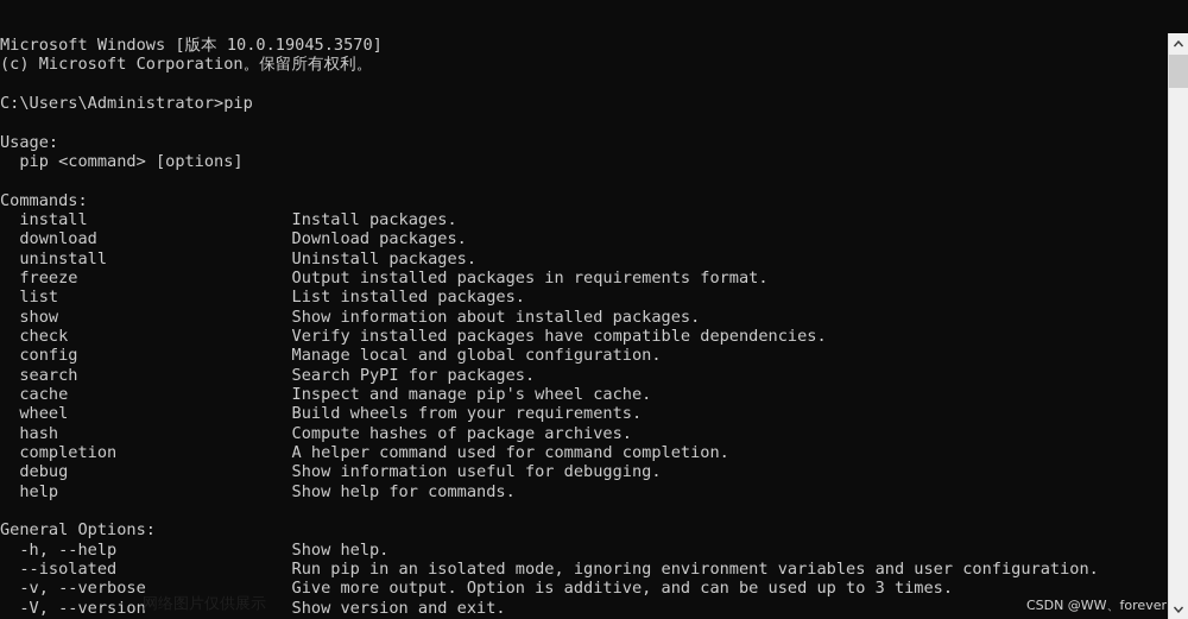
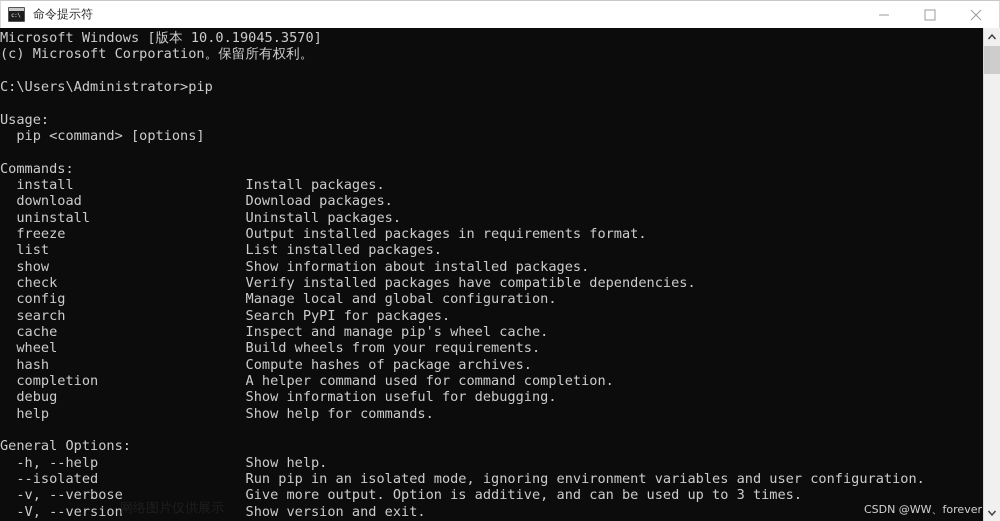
+ 命令提示符
  Microsoft Windows [版本 10.0.19045.3570]
  (c) Microsoft Corporation。保留所有权利。
  C:\Users\Administrator>pip
  Usage:
  pip <command> [options]
  Commands:
  install Install packages.
  download Download packages.
  uninstall Uninstall packages.
  freeze Output installed packages in requirements format.
  list List installed packages.
  show Show information about installed packages.
  check Verify installed packages have compatible dependencies.
  config Manage local and global configuration.
  search Search PyPI for packages.
  cache Inspect and manage pip's wheel cache.
  wheel Build wheels from your requirements.
  hash Compute hashes of package archives.
  completion A helper command used for command completion.
  debug Show information useful for debugging.
  help Show help for commands.
  General Options:
  -h, --help Show help.
  --isolated Run pip in an isolated mode, ignoring environment variables and user configuration.
  -v, --verbose Give more output. Option is additive, and can be used up to 3 times.
  -V, --version Show version and exit.
  网络图片仅供展示
  CSDN @WW、forever
